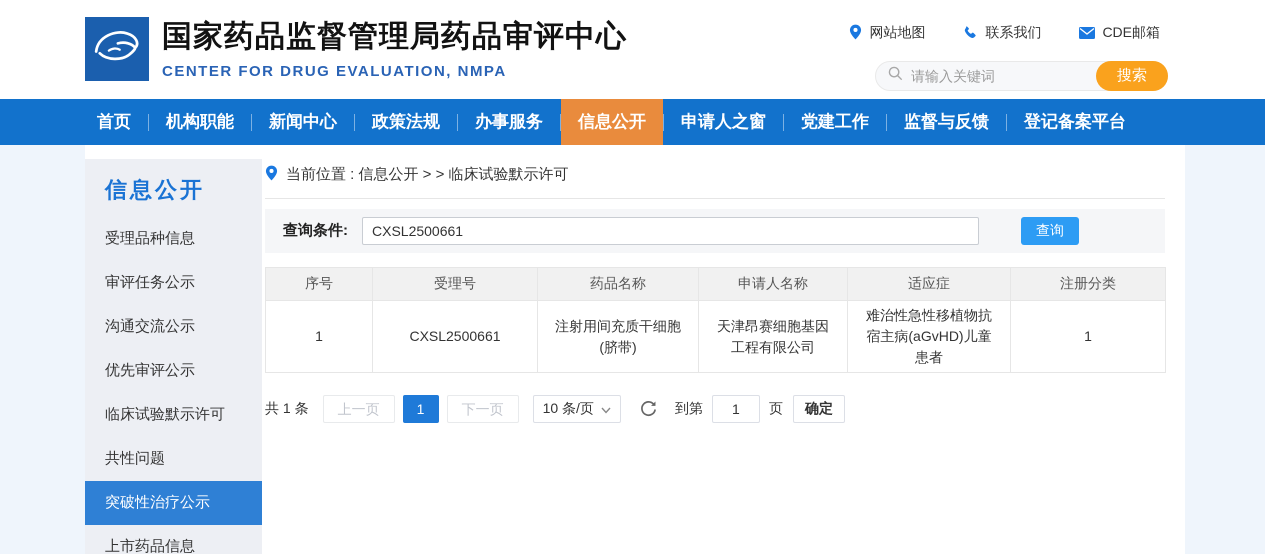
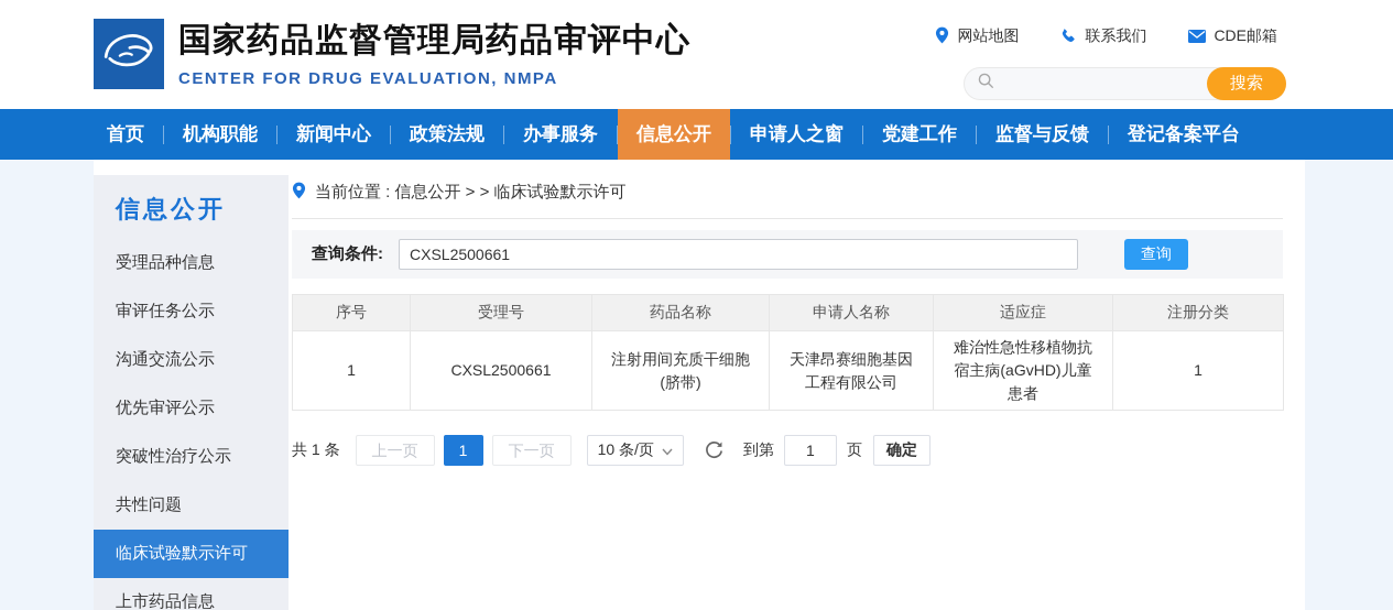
  国家药品监督管理局药品审评中心
  CENTER FOR DRUG EVALUATION, NMPA
  网站地图
  联系我们
  CDE邮箱
- 请输入关键词
  搜索
  首页
  机构职能
  新闻中心
  政策法规
  办事服务
  信息公开
  申请人之窗
  党建工作
  监督与反馈
  登记备案平台
  信息公开
  受理品种信息
  审评任务公示
  沟通交流公示
  优先审评公示
- 临床试验默示许可
+ 突破性治疗公示
  共性问题
- 突破性治疗公示
+ 临床试验默示许可
  上市药品信息
  当前位置 : 信息公开 > > 临床试验默示许可
  查询条件:
  CXSL2500661
  查询
  序号	受理号	药品名称	申请人名称	适应症	注册分类
  1	CXSL2500661	注射用间充质干细胞(脐带)	天津昂赛细胞基因工程有限公司	难治性急性移植物抗宿主病(aGvHD)儿童患者	1
  共 1 条
  上一页
  1
  下一页
  10 条/页
  到第
  1
  页
  确定
